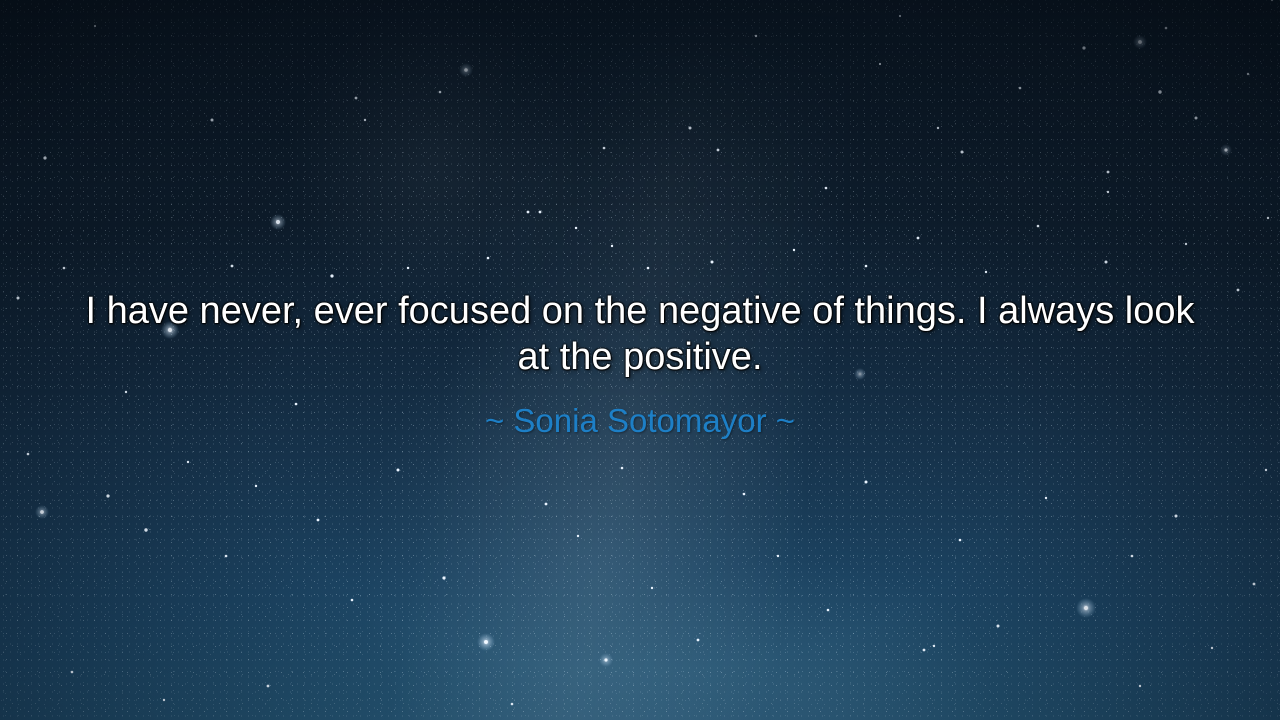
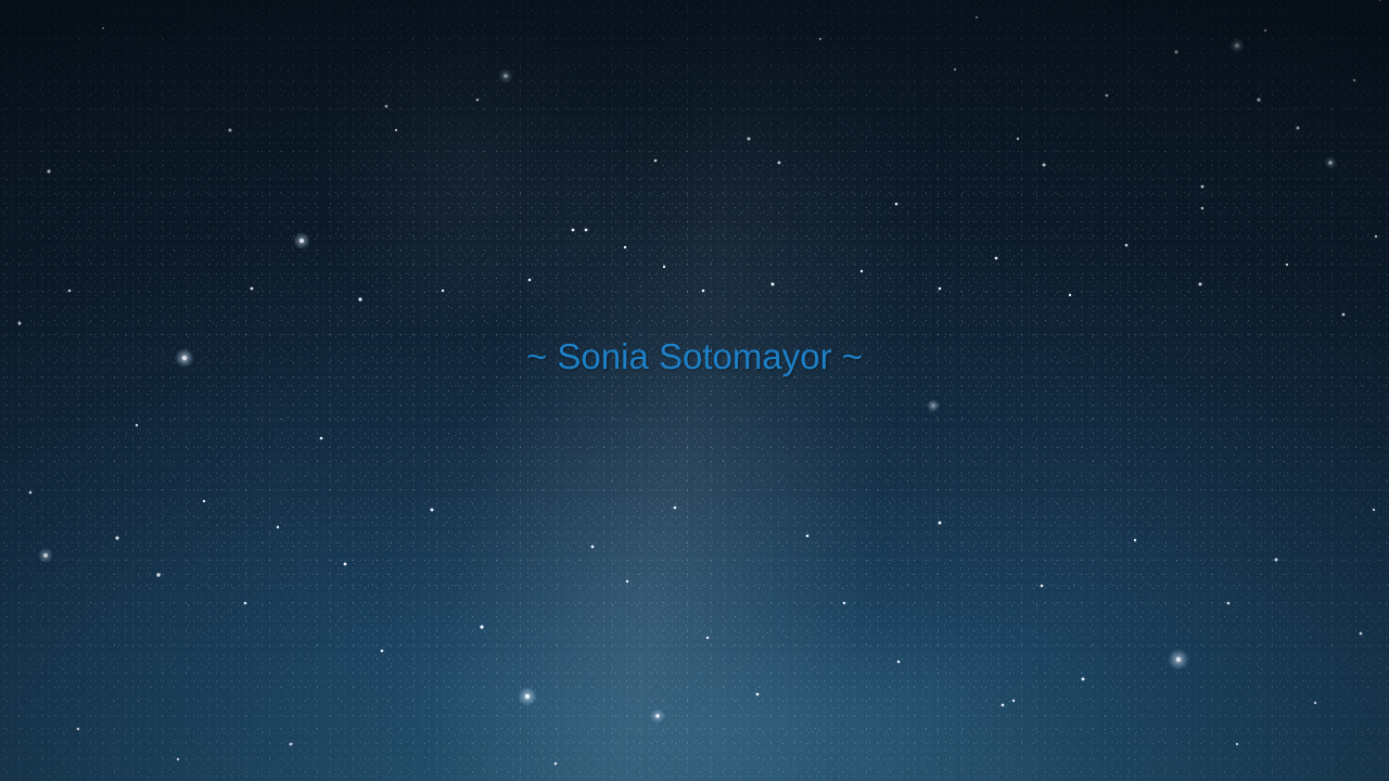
- I have never, ever focused on the negative of things. I always look at the positive.
  ~ Sonia Sotomayor ~
